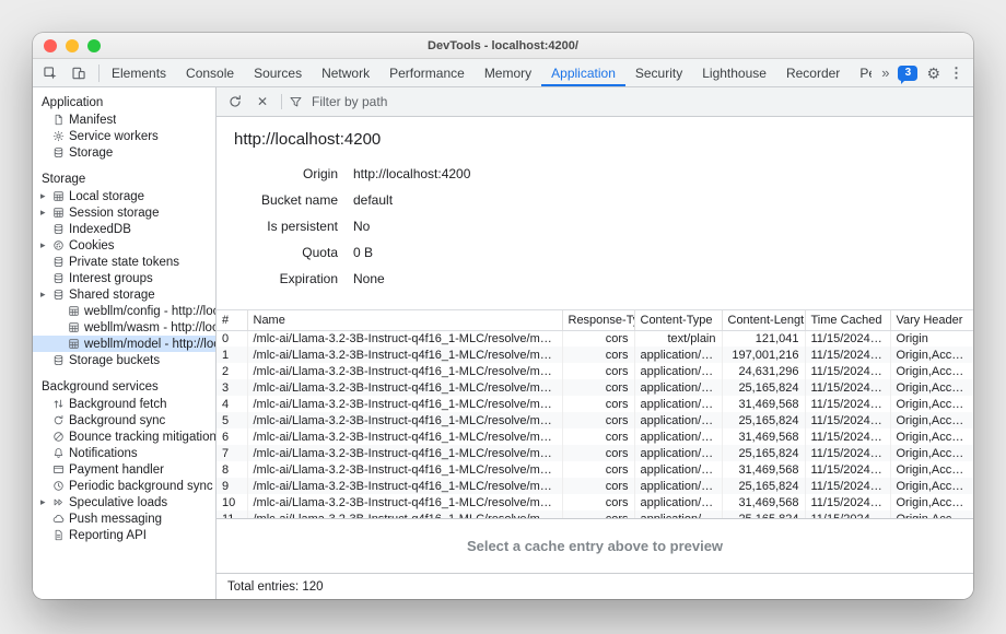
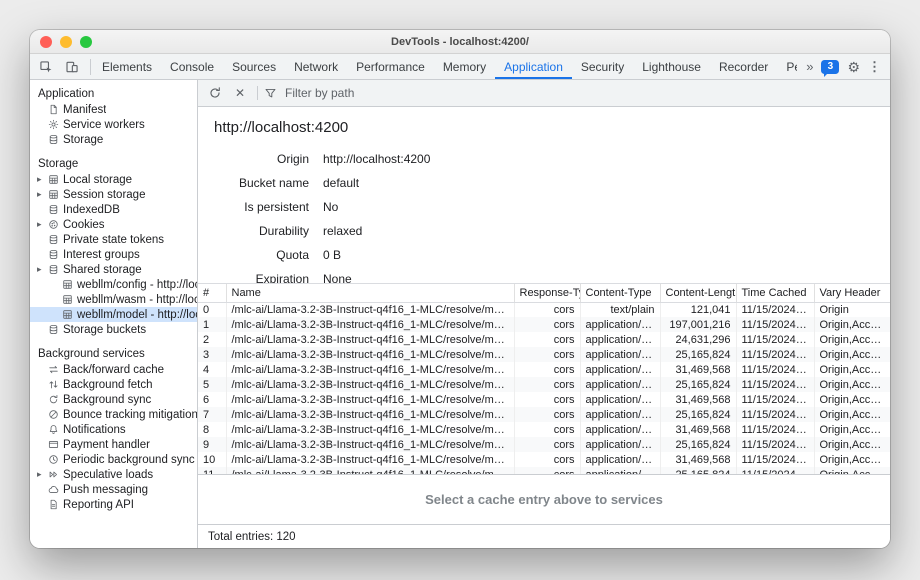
  DevTools - localhost:4200/
  Elements
  Console
  Sources
  Network
  Performance
  Memory
  Application
  Security
  Lighthouse
  Recorder
  »
  3
  ⚙
  ⋮
  Application
  Manifest
  Service workers
  Storage
  Storage
  ▸
  Local storage
  ▸
  Session storage
  IndexedDB
  ▸
  Cookies
  Private state tokens
  Interest groups
  ▸
  Shared storage
  webllm/config - http://lo
  webllm/wasm - http://loc
  webllm/model - http://lo
  Storage buckets
  Background services
+ Back/forward cache
  Background fetch
  Background sync
  Bounce tracking mitigation
  Notifications
  Payment handler
  Periodic background sync
  ▸
  Speculative loads
  Push messaging
  Reporting API
  ✕
  Filter by path
  http://localhost:4200
  Origin
  http://localhost:4200
  Bucket name
  default
  Is persistent
  No
+ Durability
+ relaxed
  Quota
  0 B
  Expiration
  None
  #	Name	Response-T	Content-Type	Content-Lengt	Time Cached	Vary Header
  0	/mlc-ai/Llama-3.2-3B-Instruct-q4f16_1-MLC/resolve/main/	cors	text/plain	121,041	11/15/2024, 10	Origin
  1	/mlc-ai/Llama-3.2-3B-Instruct-q4f16_1-MLC/resolve/main/	cors	application/oc…	197,001,216	11/15/2024, 10	Origin,Access
  2	/mlc-ai/Llama-3.2-3B-Instruct-q4f16_1-MLC/resolve/main/	cors	application/oc…	24,631,296	11/15/2024, 10	Origin,Access
  3	/mlc-ai/Llama-3.2-3B-Instruct-q4f16_1-MLC/resolve/main/	cors	application/oc…	25,165,824	11/15/2024, 10	Origin,Access
  4	/mlc-ai/Llama-3.2-3B-Instruct-q4f16_1-MLC/resolve/main/	cors	application/oc…	31,469,568	11/15/2024, 10	Origin,Access
  5	/mlc-ai/Llama-3.2-3B-Instruct-q4f16_1-MLC/resolve/main/	cors	application/oc…	25,165,824	11/15/2024, 10	Origin,Access
  6	/mlc-ai/Llama-3.2-3B-Instruct-q4f16_1-MLC/resolve/main/	cors	application/oc…	31,469,568	11/15/2024, 10	Origin,Access
  7	/mlc-ai/Llama-3.2-3B-Instruct-q4f16_1-MLC/resolve/main/	cors	application/oc…	25,165,824	11/15/2024, 10	Origin,Access
  8	/mlc-ai/Llama-3.2-3B-Instruct-q4f16_1-MLC/resolve/main/	cors	application/oc…	31,469,568	11/15/2024, 10	Origin,Access
  9	/mlc-ai/Llama-3.2-3B-Instruct-q4f16_1-MLC/resolve/main/	cors	application/oc…	25,165,824	11/15/2024, 10	Origin,Access
  10	/mlc-ai/Llama-3.2-3B-Instruct-q4f16_1-MLC/resolve/main/	cors	application/oc…	31,469,568	11/15/2024, 10	Origin,Access
- Select a cache entry above to preview
+ Select a cache entry above to services
  Total entries: 120
